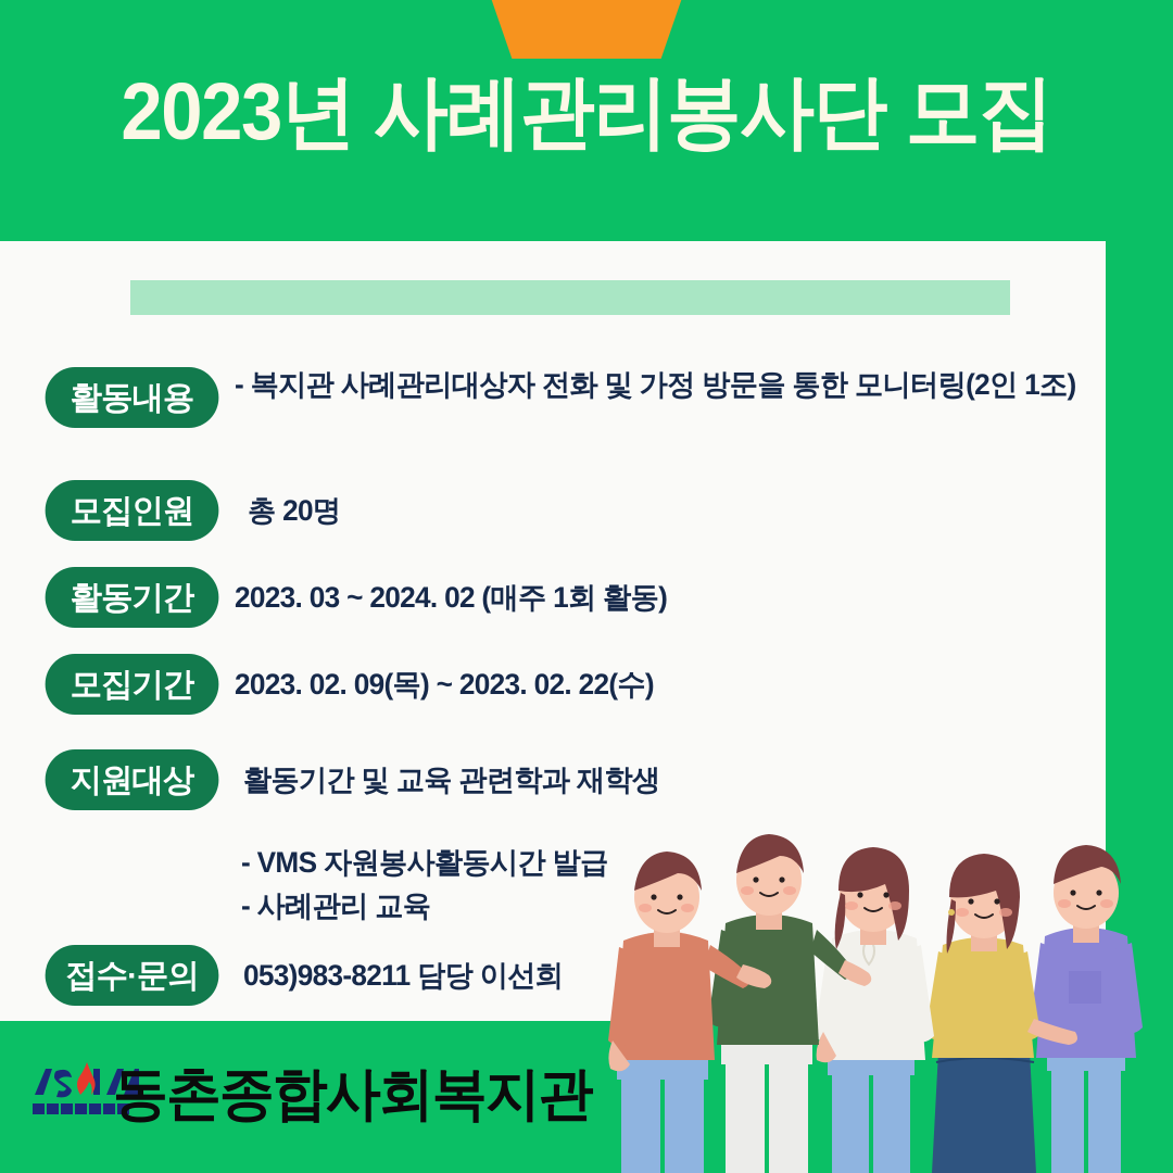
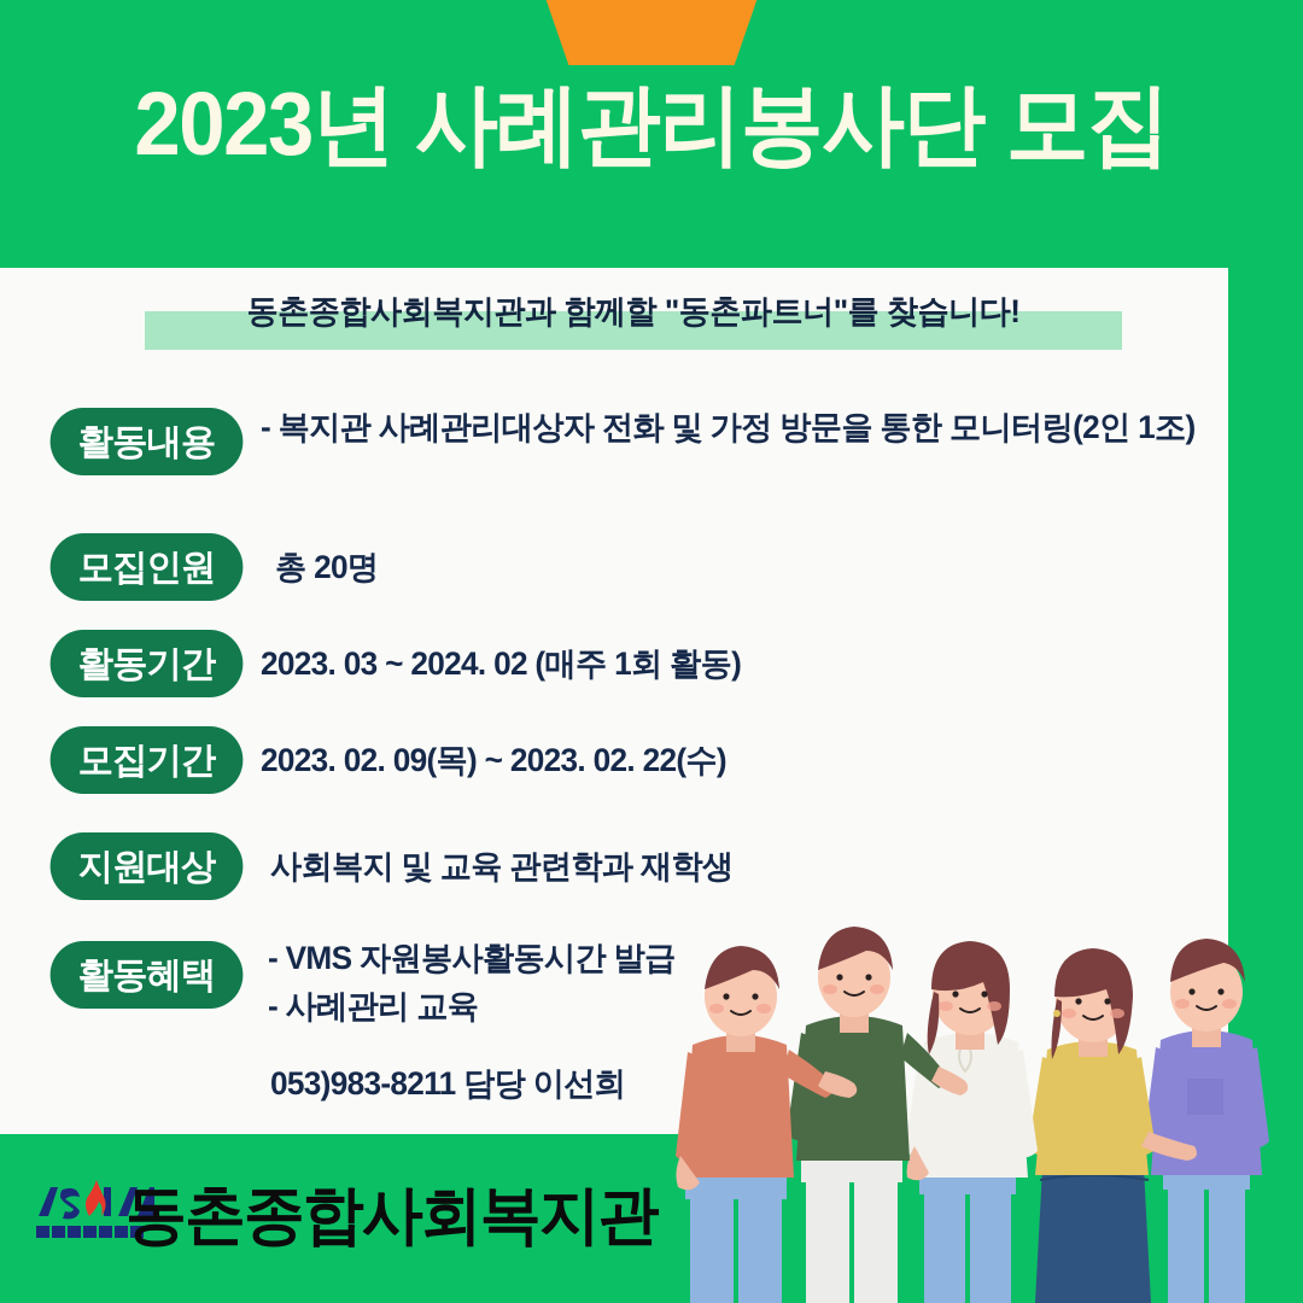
  2023년 사례관리봉사단 모집
+ 동촌종합사회복지관과 함께할 "동촌파트너"를 찾습니다!
  활동내용
  - 복지관 사례관리대상자 전화 및 가정 방문을 통한 모니터링(2인 1조)
  모집인원
  총 20명
  활동기간
  2023. 03 ~ 2024. 02 (매주 1회 활동)
  모집기간
  2023. 02. 09(목) ~ 2023. 02. 22(수)
  지원대상
- 활동기간 및 교육 관련학과 재학생
+ 사회복지 및 교육 관련학과 재학생
+ 활동혜택
  - VMS 자원봉사활동시간 발급
  - 사례관리 교육
- 접수·문의
  053)983-8211 담당 이선희
  동촌종합사회복지관
